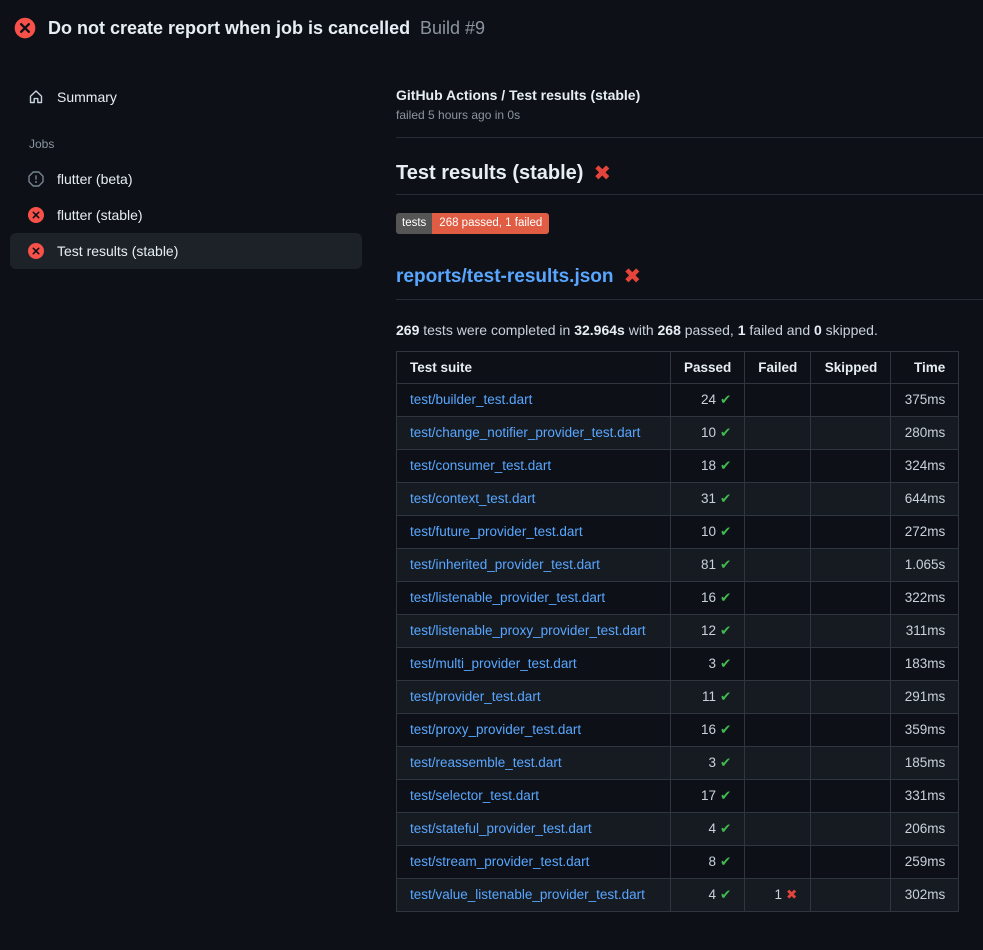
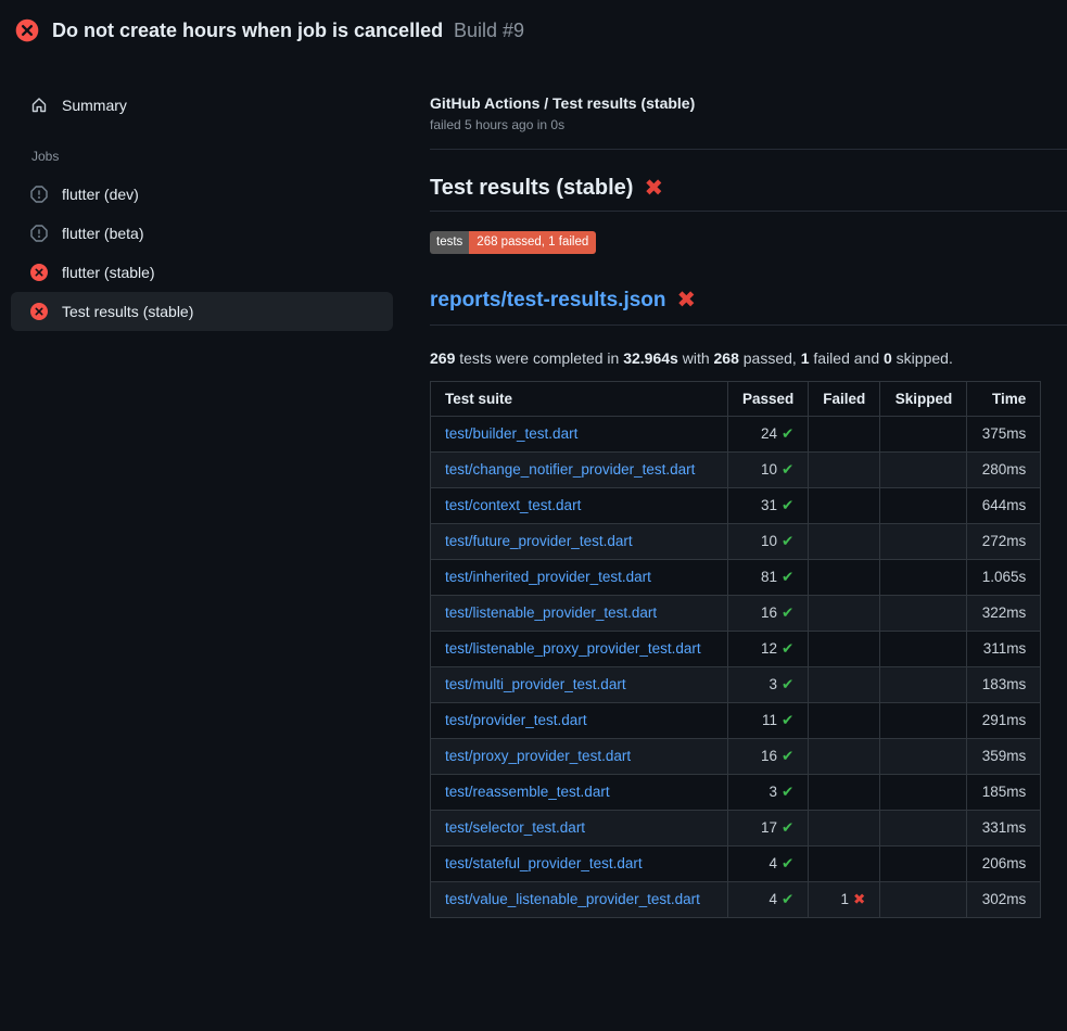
- Do not create report when job is cancelled Build #9
+ Do not create hours when job is cancelled Build #9
  Summary
  Jobs
+ flutter (dev)
  flutter (beta)
  flutter (stable)
  Test results (stable)
  GitHub Actions / Test results (stable)
  failed 5 hours ago in 0s
  Test results (stable)
  ✖
  tests
  268 passed, 1 failed
  reports/test-results.json
  ✖
  269 tests were completed in 32.964s with 268 passed, 1 failed and 0 skipped.
  Test suite	Passed	Failed	Skipped	Time
  test/builder_test.dart	24 ✔			375ms
  test/change_notifier_provider_test.dart	10 ✔			280ms
- test/consumer_test.dart	18 ✔			324ms
  test/context_test.dart	31 ✔			644ms
  test/future_provider_test.dart	10 ✔			272ms
  test/inherited_provider_test.dart	81 ✔			1.065s
  test/listenable_provider_test.dart	16 ✔			322ms
  test/listenable_proxy_provider_test.dart	12 ✔			311ms
  test/multi_provider_test.dart	3 ✔			183ms
  test/provider_test.dart	11 ✔			291ms
  test/proxy_provider_test.dart	16 ✔			359ms
  test/reassemble_test.dart	3 ✔			185ms
  test/selector_test.dart	17 ✔			331ms
  test/stateful_provider_test.dart	4 ✔			206ms
- test/stream_provider_test.dart	8 ✔			259ms
  test/value_listenable_provider_test.dart	4 ✔	1 ✖		302ms
